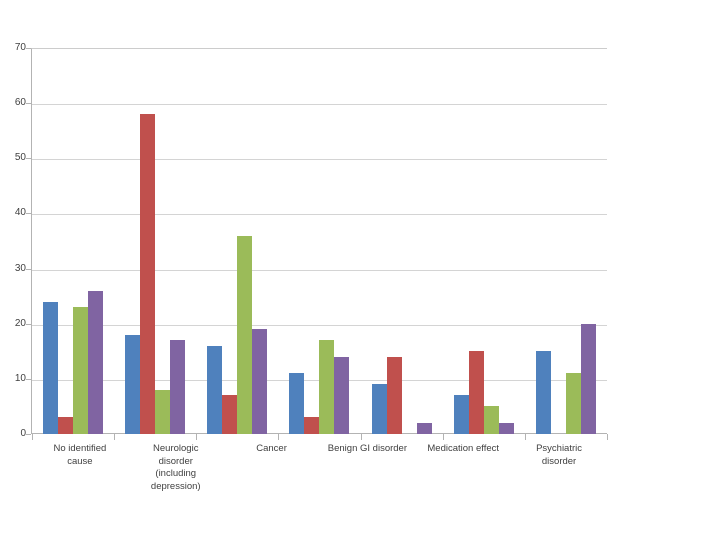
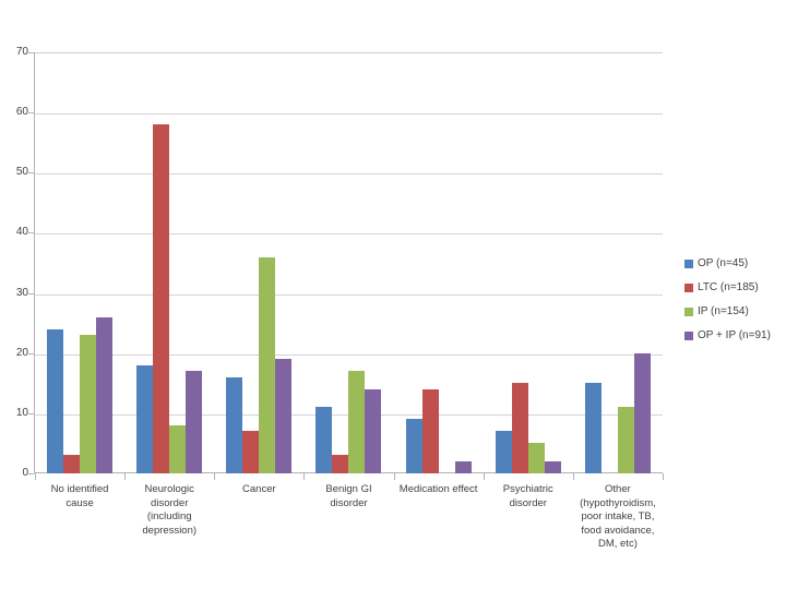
  0
  10
  20
  30
  40
  50
  60
  70
  No identified
  cause
  Neurologic
  disorder
  (including
  depression)
  Cancer
  Benign GI disorder
  Medication effect
  Psychiatric
  disorder
+ Other
+ (hypothyroidism,
+ poor intake, TB,
+ food avoidance,
+ DM, etc)
+ OP (n=45)
+ LTC (n=185)
+ IP (n=154)
+ OP + IP (n=91)
